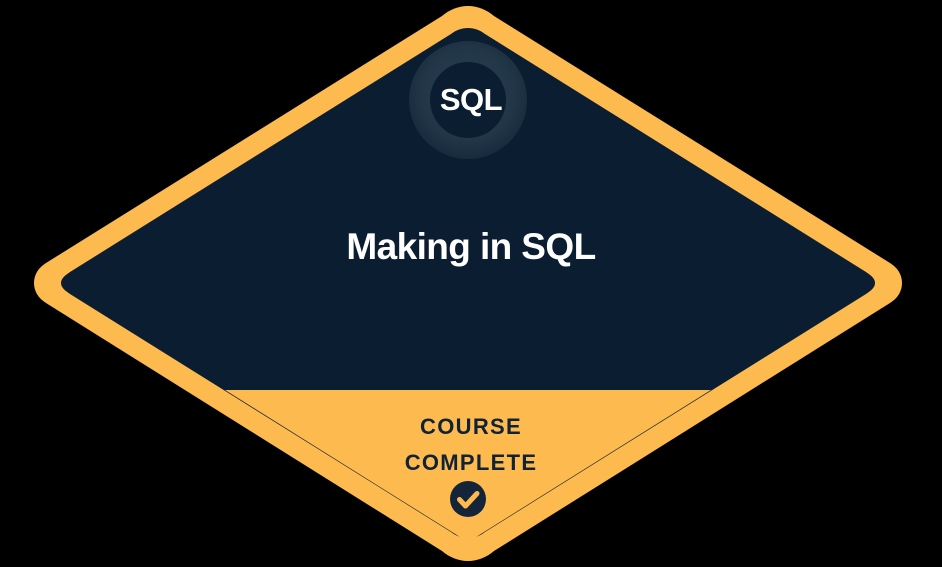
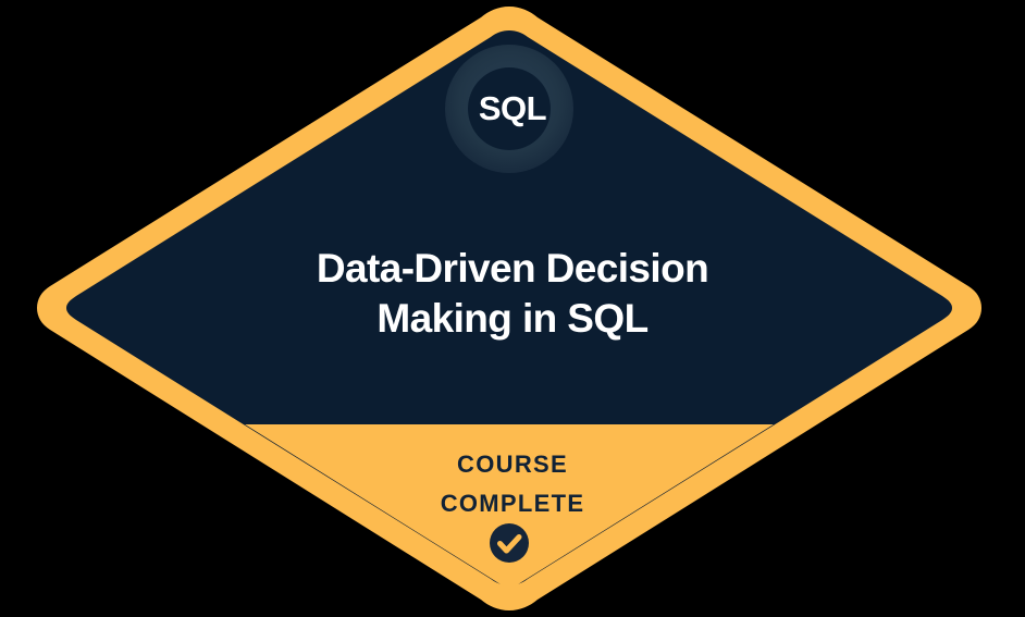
  SQL
+ Data-Driven Decision
  Making in SQL
  COURSE
  COMPLETE
